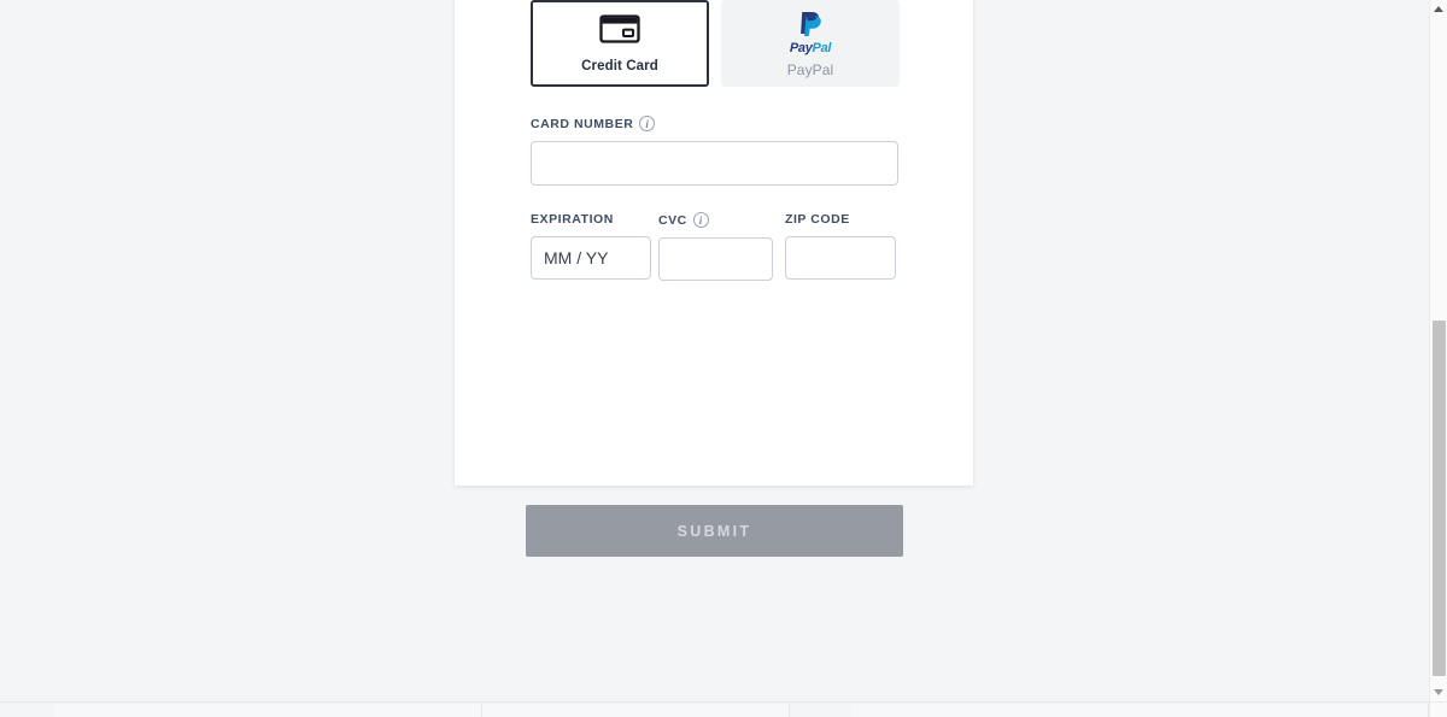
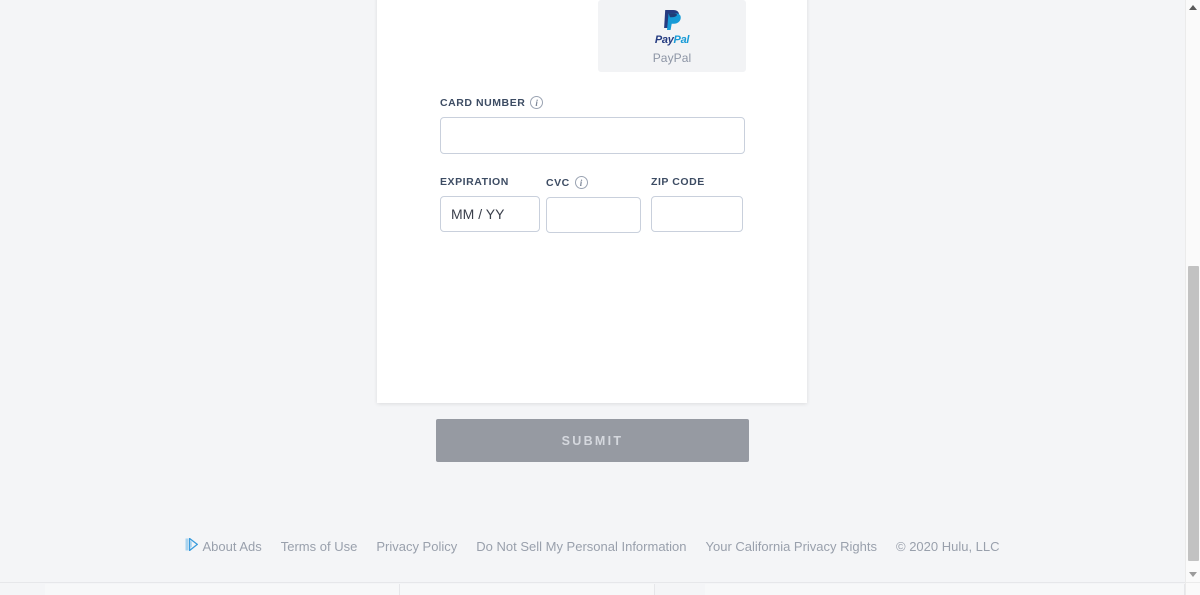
- Credit Card
  PayPal
  PayPal
  CARD NUMBER
  i
  EXPIRATION
  MM / YY
  CVC
  i
  ZIP CODE
  SUBMIT
+ About Ads
+ Terms of Use
+ Privacy Policy
+ Do Not Sell My Personal Information
+ Your California Privacy Rights
+ © 2020 Hulu, LLC
